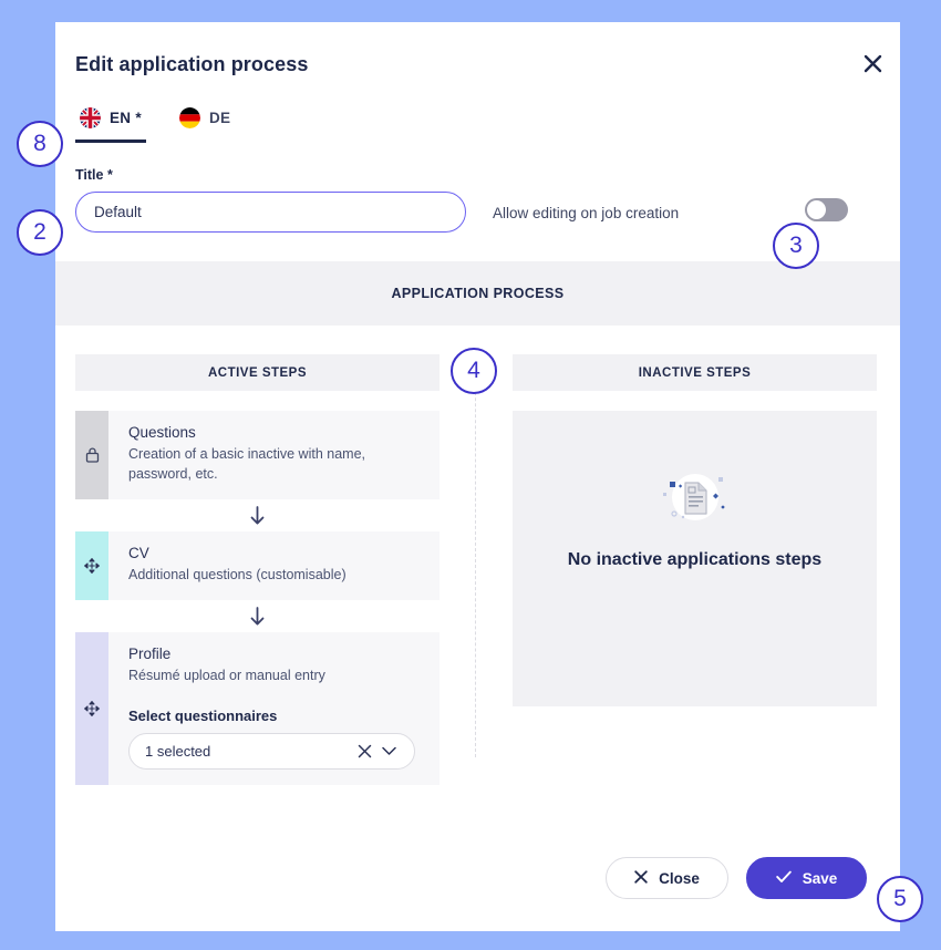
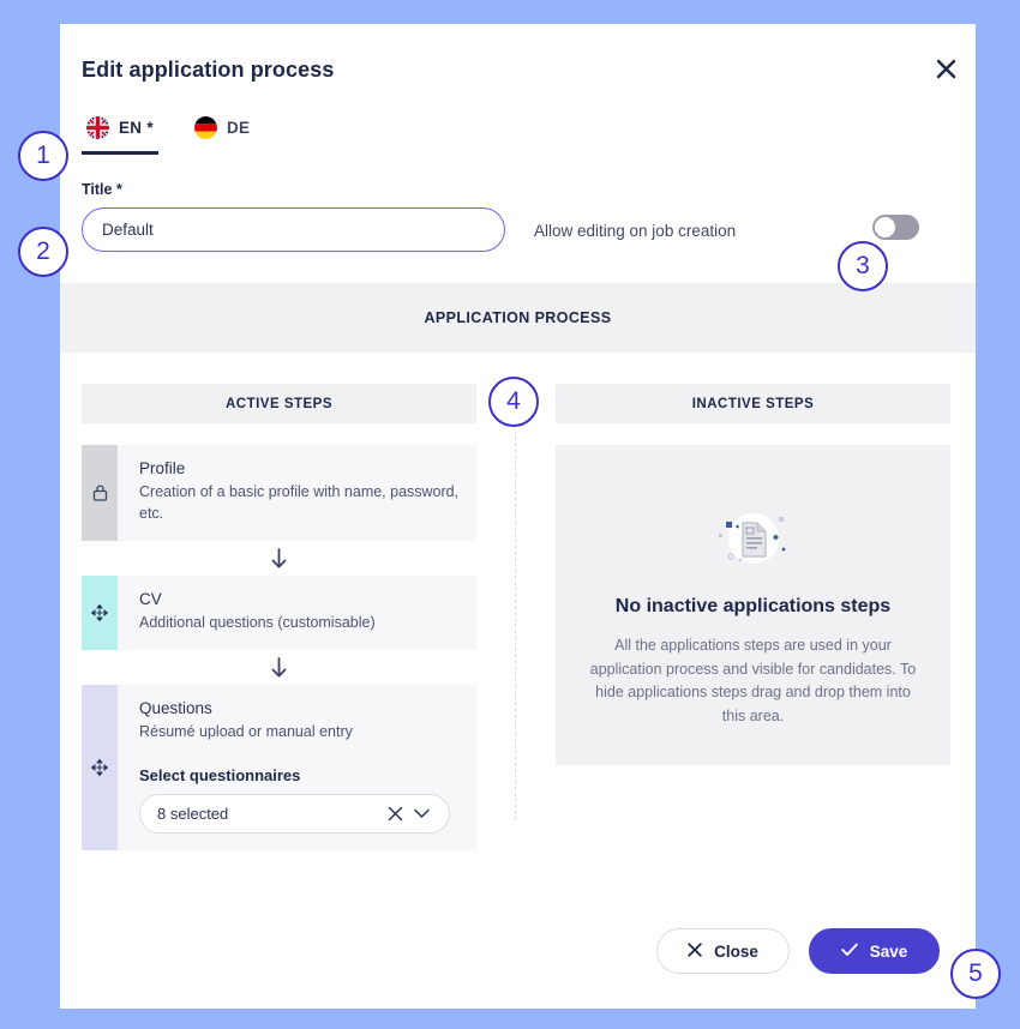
  Edit application process
  EN *
  DE
  Title *
  Default
  Allow editing on job creation
  APPLICATION PROCESS
  ACTIVE STEPS
- Questions
+ Profile
- Creation of a basic inactive with name, password, etc.
+ Creation of a basic profile with name, password, etc.
  CV
  Additional questions (customisable)
- Profile
+ Questions
  Résumé upload or manual entry
  Select questionnaires
- 1 selected
+ 8 selected
  INACTIVE STEPS
  No inactive applications steps
+ All the applications steps are used in your application process and visible for candidates. To hide applications steps drag and drop them into this area.
  Close
  Save
- 8
+ 1
  2
  3
  4
  5
